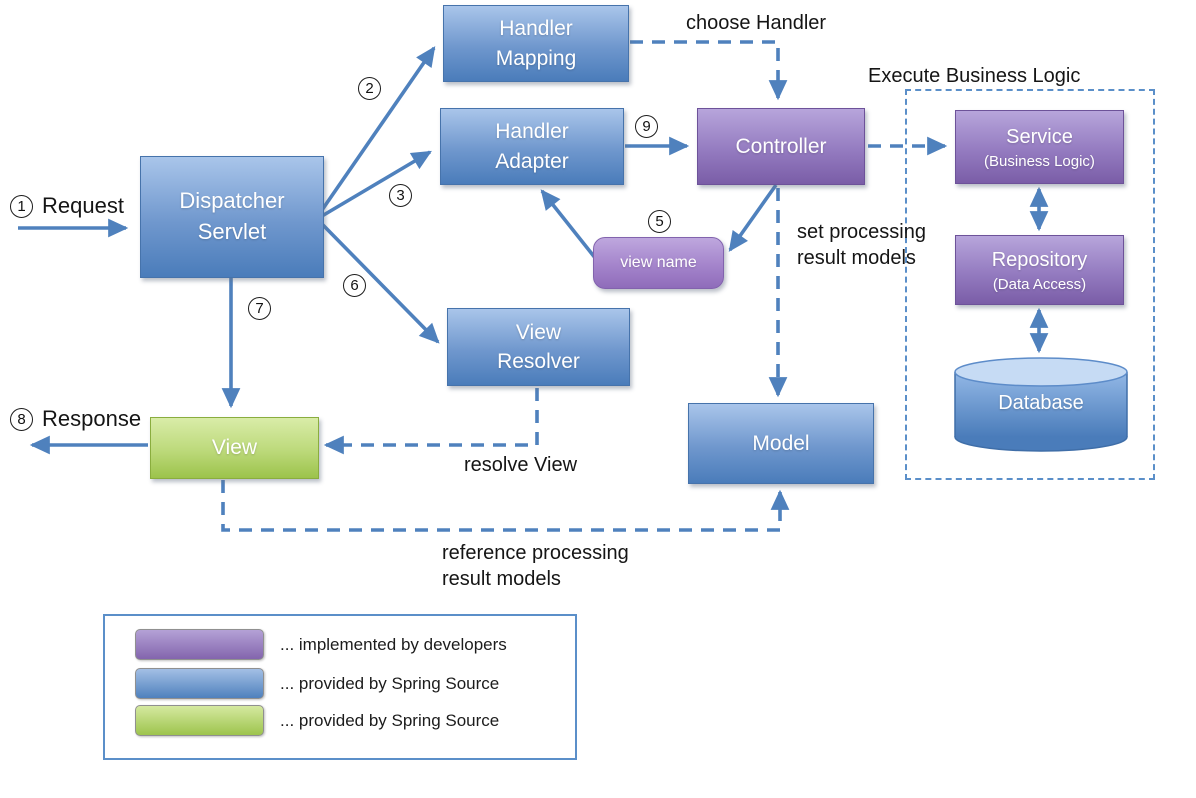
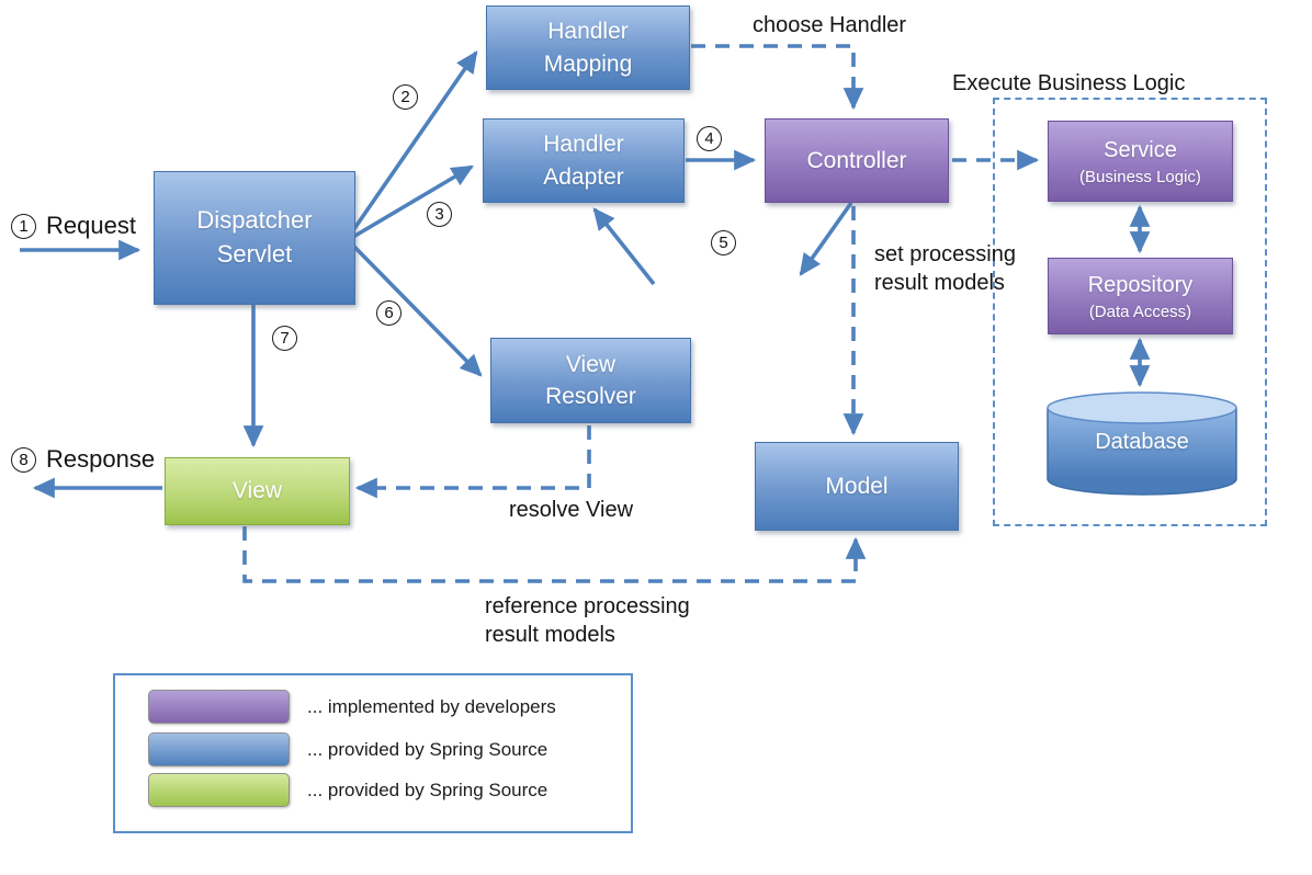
  Dispatcher
  Servlet
  Handler
  Mapping
  Handler
  Adapter
  Controller
- view name
  View
  Resolver
  View
  Model
  Service
  (Business Logic)
  Repository
  (Data Access)
  Database
  1
  Request
  8
  Response
  2
  3
- 9
+ 4
  5
  6
  7
  choose Handler
  Execute Business Logic
  set processing
  result models
  resolve View
  reference processing
  result models
  ... implemented by developers
  ... provided by Spring Source
  ... provided by Spring Source
